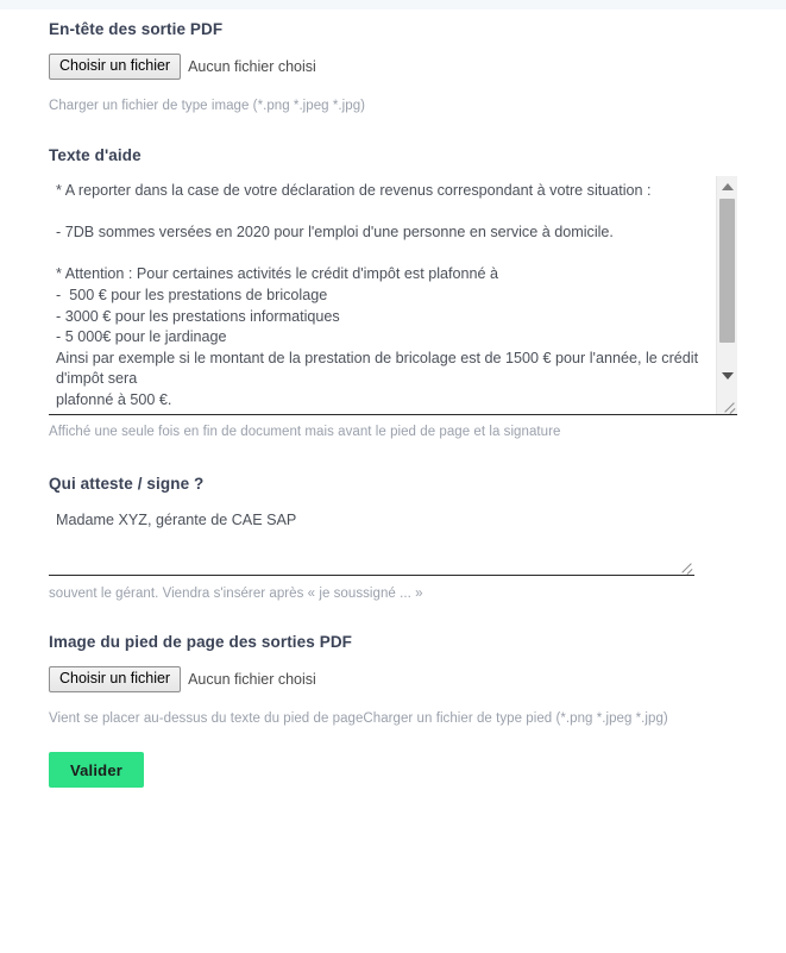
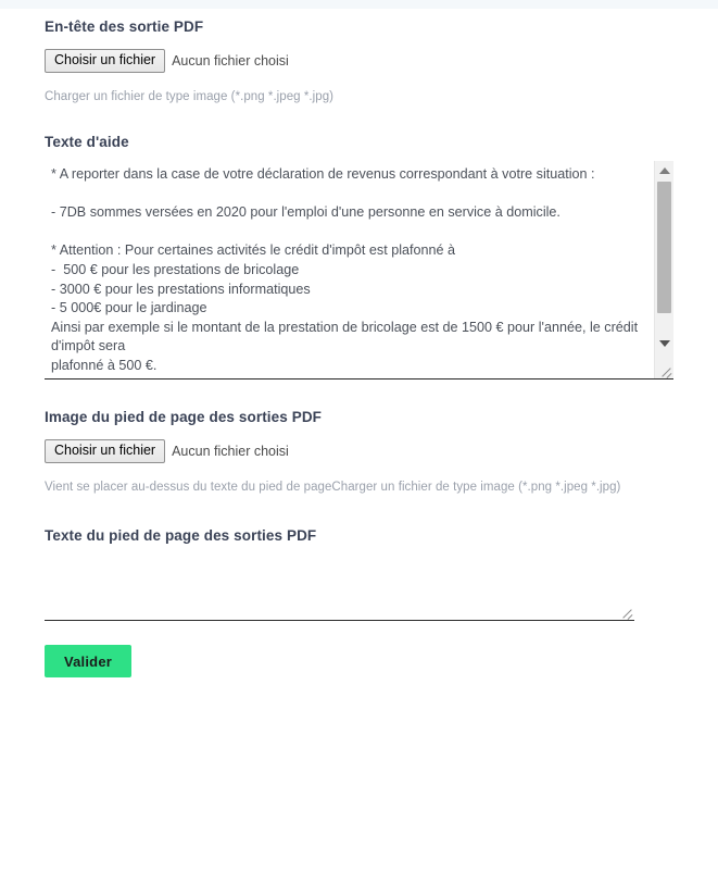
  En-tête des sortie PDF
  Choisir un fichier
  Aucun fichier choisi
  Charger un fichier de type image (*.png *.jpeg *.jpg)
  Texte d'aide
  * A reporter dans la case de votre déclaration de revenus correspondant à votre situation :
  - 7DB sommes versées en 2020 pour l'emploi d'une personne en service à domicile.
  * Attention : Pour certaines activités le crédit d'impôt est plafonné à
  - 500 € pour les prestations de bricolage
  - 3000 € pour les prestations informatiques
  - 5 000€ pour le jardinage
  Ainsi par exemple si le montant de la prestation de bricolage est de 1500 € pour l'année, le crédit d'impôt sera
  plafonné à 500 €.
- Affiché une seule fois en fin de document mais avant le pied de page et la signature
- Qui atteste / signe ?
- Madame XYZ, gérante de CAE SAP
- souvent le gérant. Viendra s'insérer après « je soussigné ... »
  Image du pied de page des sorties PDF
  Choisir un fichier
  Aucun fichier choisi
- Vient se placer au-dessus du texte du pied de pageCharger un fichier de type pied (*.png *.jpeg *.jpg)
+ Vient se placer au-dessus du texte du pied de pageCharger un fichier de type image (*.png *.jpeg *.jpg)
+ Texte du pied de page des sorties PDF
  Valider
